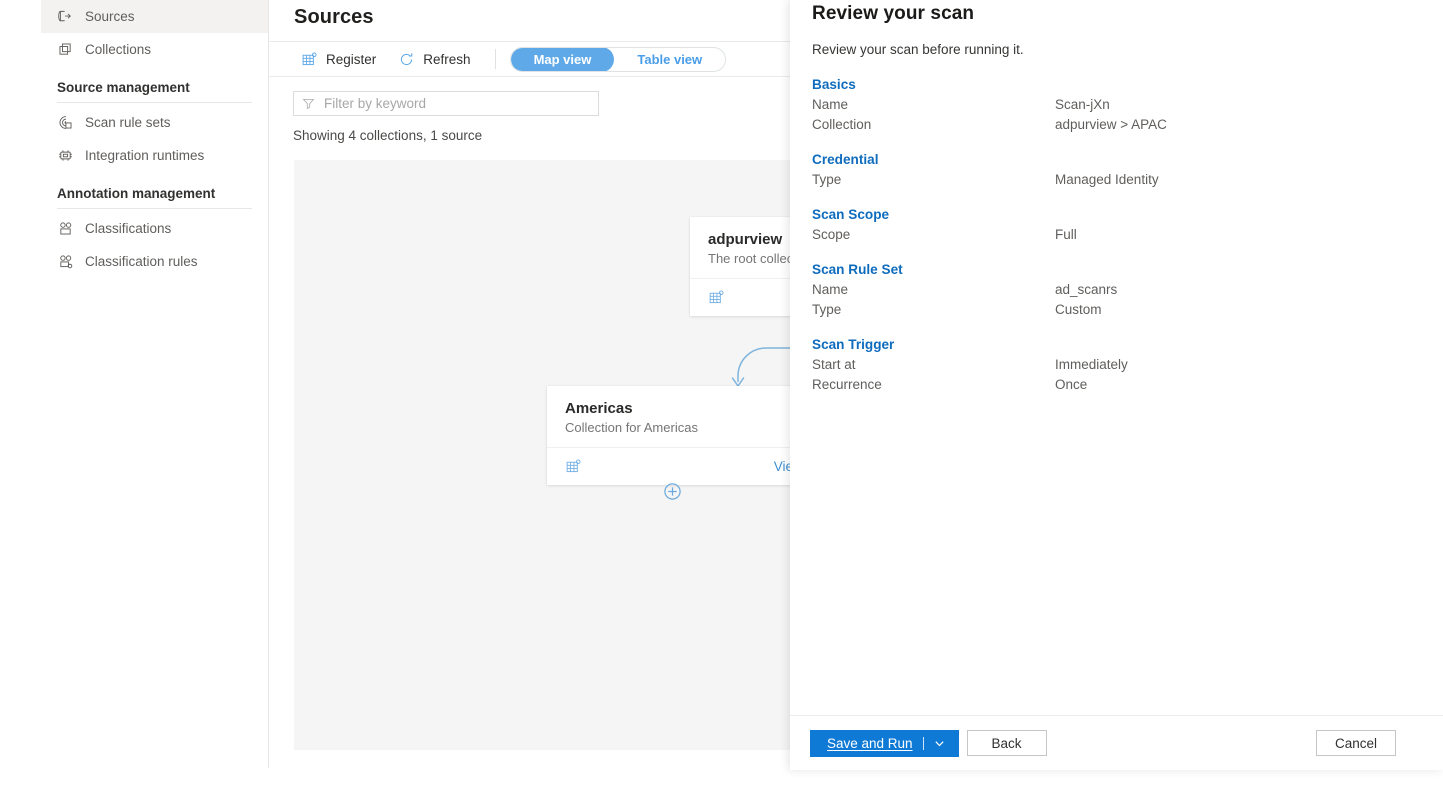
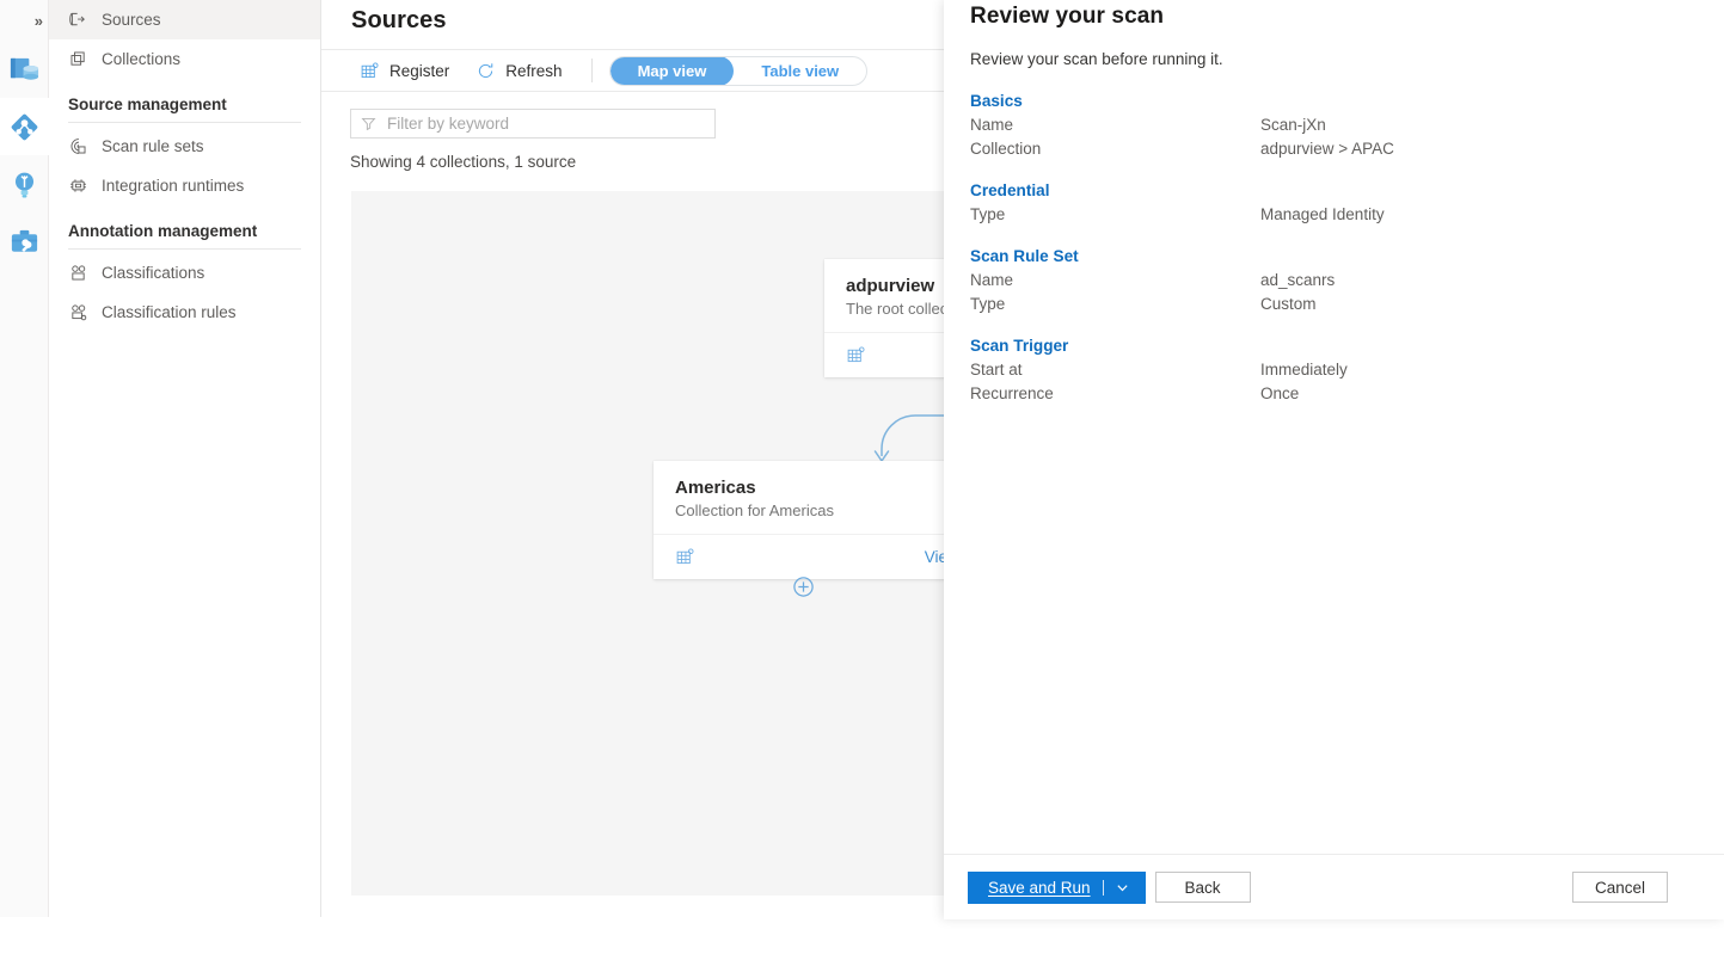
+ »
  Sources
  Collections
  Source management
  Scan rule sets
  Integration runtimes
  Annotation management
  Classifications
  Classification rules
  Sources
  Register
  Refresh
  Map view
  Table view
  Filter by keyword
  Showing 4 collections, 1 source
  adpurview
  The root colle
  Americas
  Collection for Americas
  Review your scan
  Review your scan before running it.
  Basics
  Name
  Scan-jXn
  Collection
  adpurview > APAC
  Credential
  Type
  Managed Identity
- Scan Scope
- Scope
- Full
  Scan Rule Set
  Name
  ad_scanrs
  Type
  Custom
  Scan Trigger
  Start at
  Immediately
  Recurrence
  Once
  Save and Run
  Back
  Cancel
